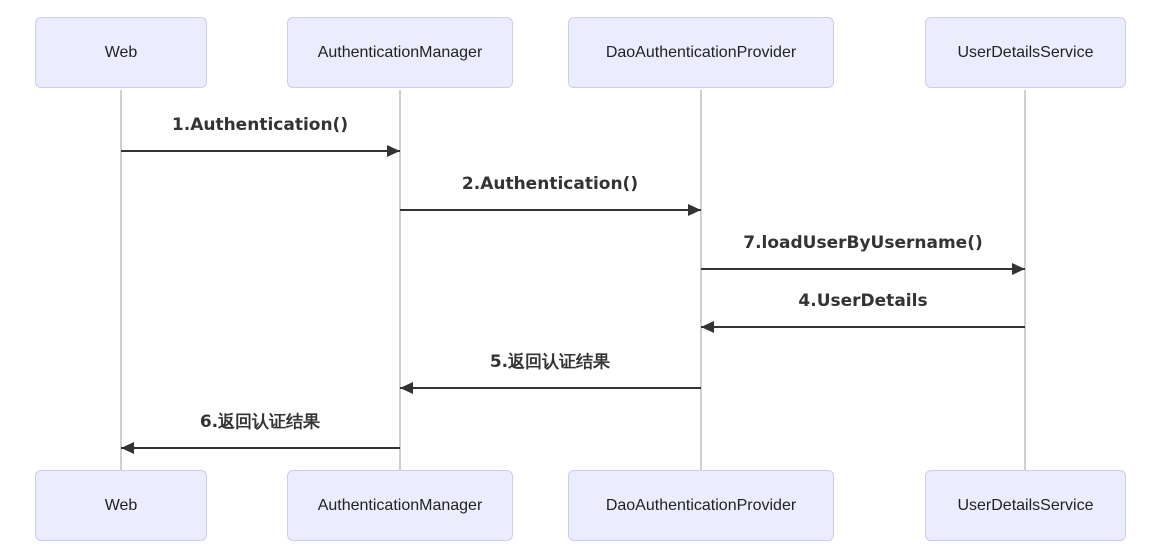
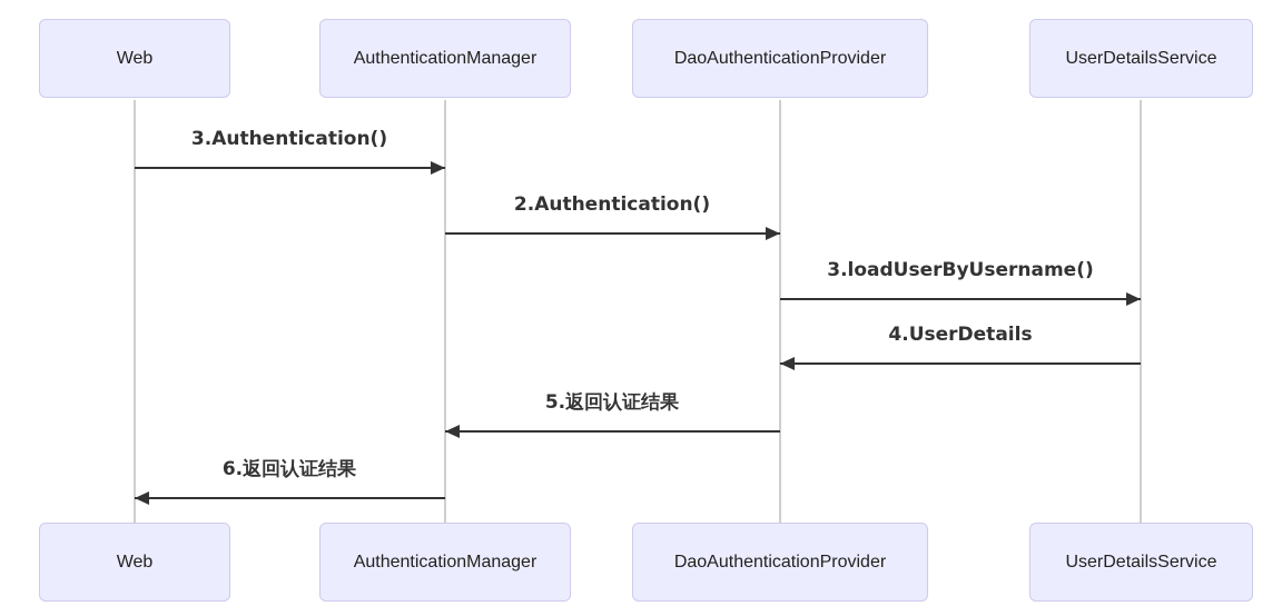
  Web
  AuthenticationManager
  DaoAuthenticationProvider
  UserDetailsService
- 1.Authentication()
+ 3.Authentication()
  2.Authentication()
- 7.loadUserByUsername()
+ 3.loadUserByUsername()
  4.UserDetails
  5.返回认证结果
  6.返回认证结果
  Web
  AuthenticationManager
  DaoAuthenticationProvider
  UserDetailsService
